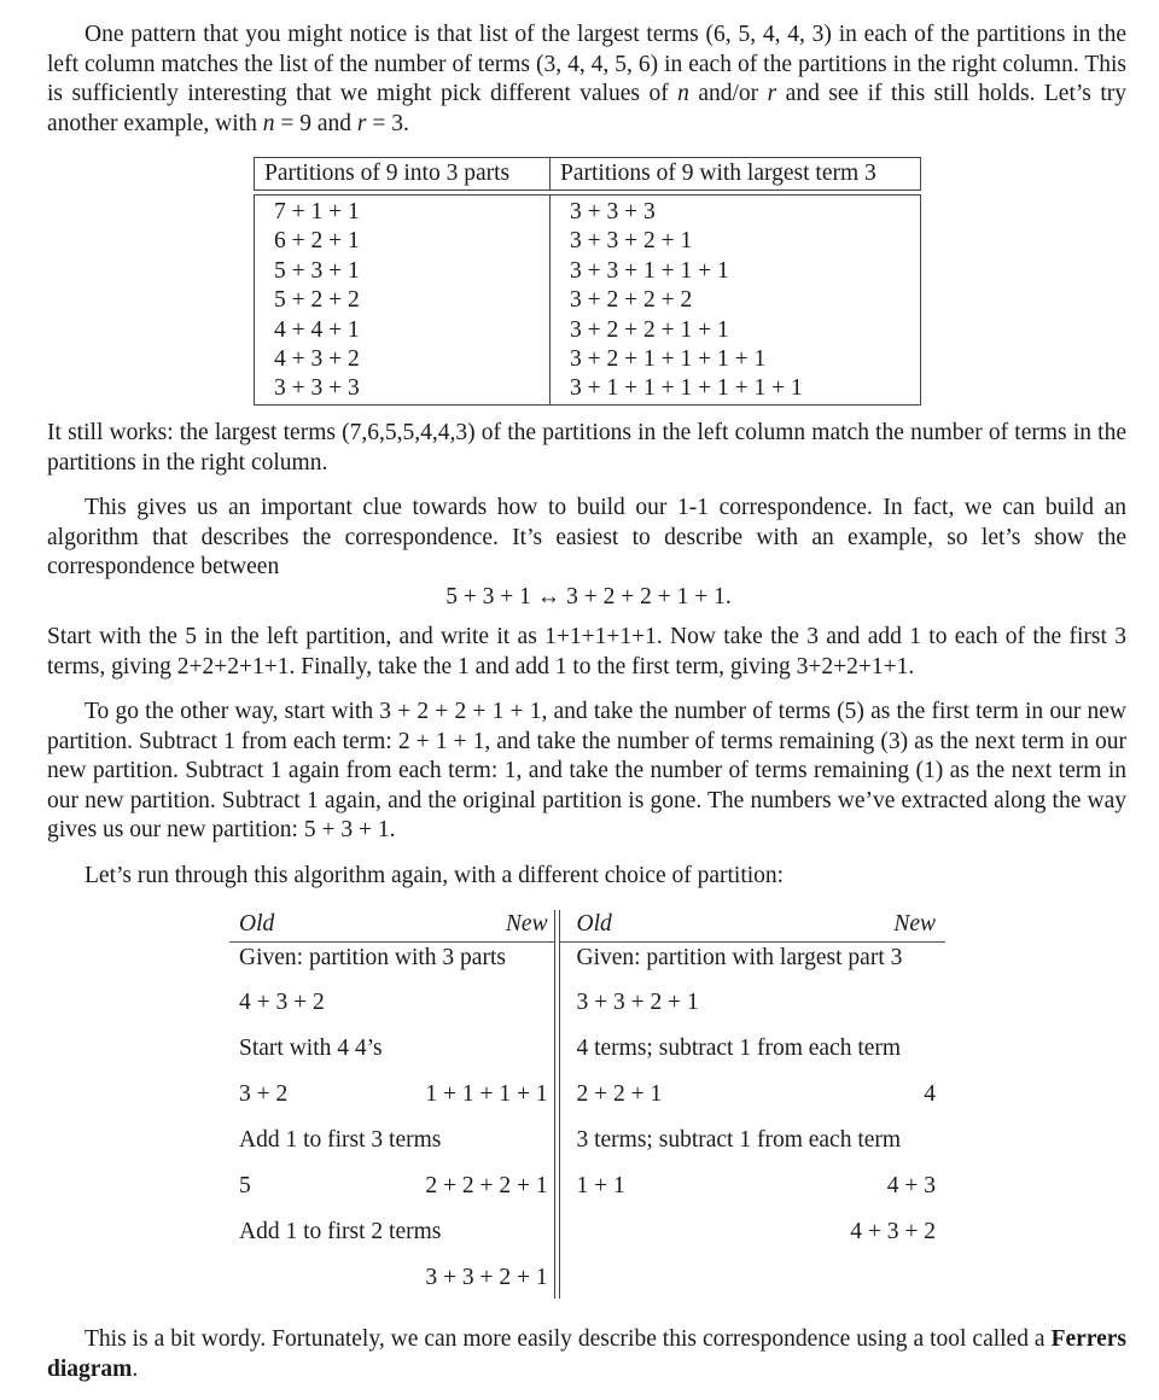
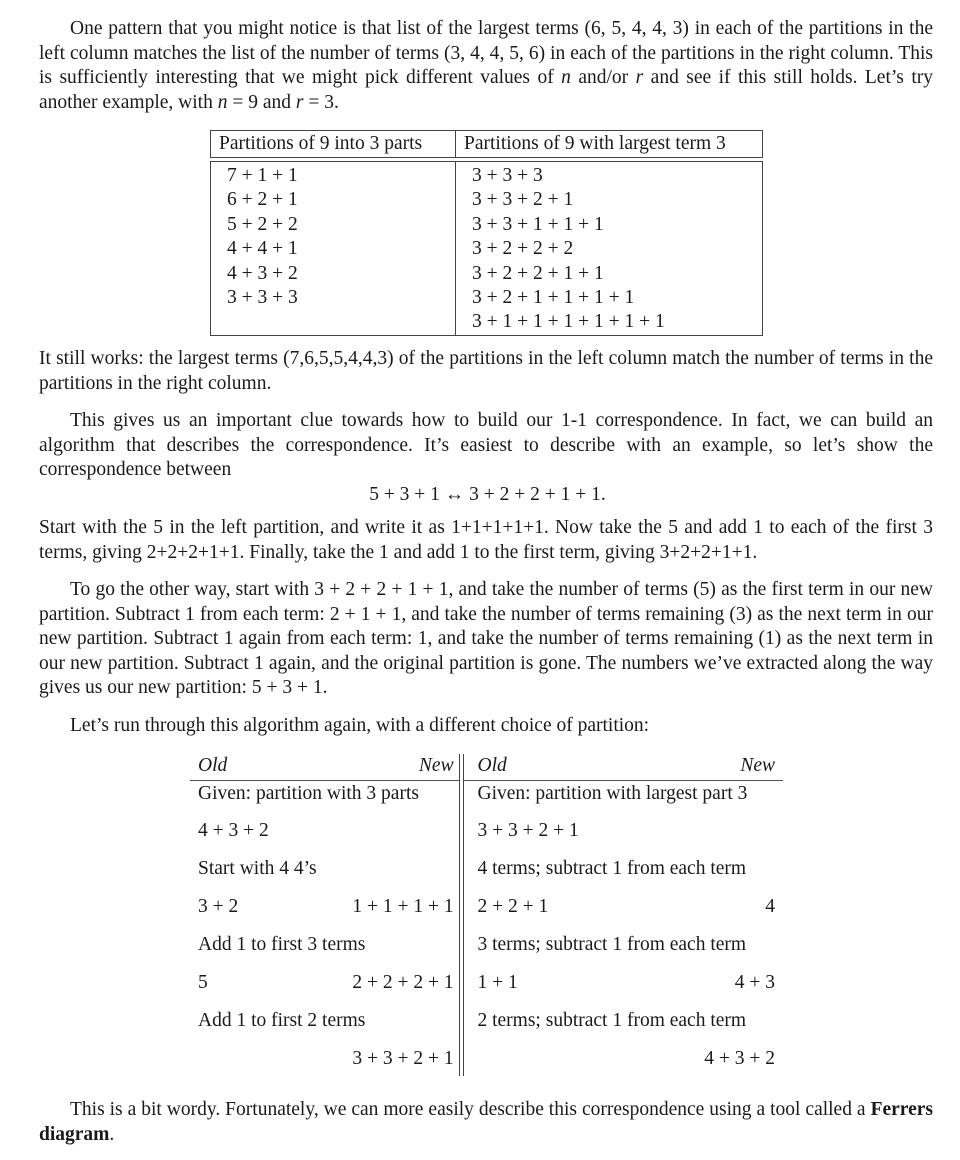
  One pattern that you might notice is that list of the largest terms (6, 5, 4, 4, 3) in each of the partitions in the left column matches the list of the number of terms (3, 4, 4, 5, 6) in each of the partitions in the right column. This is sufficiently interesting that we might pick different values of n and/or r and see if this still holds. Let’s try another example, with n = 9 and r = 3.
  Partitions of 9 into 3 parts
  Partitions of 9 with largest term 3
  7 + 1 + 1
  6 + 2 + 1
- 5 + 3 + 1
  5 + 2 + 2
  4 + 4 + 1
  4 + 3 + 2
  3 + 3 + 3
  3 + 3 + 3
  3 + 3 + 2 + 1
  3 + 3 + 1 + 1 + 1
  3 + 2 + 2 + 2
  3 + 2 + 2 + 1 + 1
  3 + 2 + 1 + 1 + 1 + 1
  3 + 1 + 1 + 1 + 1 + 1 + 1
  It still works: the largest terms (7,6,5,5,4,4,3) of the partitions in the left column match the number of terms in the partitions in the right column.
  This gives us an important clue towards how to build our 1-1 correspondence. In fact, we can build an algorithm that describes the correspondence. It’s easiest to describe with an example, so let’s show the correspondence between
  5 + 3 + 1 ↔ 3 + 2 + 2 + 1 + 1.
- Start with the 5 in the left partition, and write it as 1+1+1+1+1. Now take the 3 and add 1 to each of the first 3 terms, giving 2+2+2+1+1. Finally, take the 1 and add 1 to the first term, giving 3+2+2+1+1.
+ Start with the 5 in the left partition, and write it as 1+1+1+1+1. Now take the 5 and add 1 to each of the first 3 terms, giving 2+2+2+1+1. Finally, take the 1 and add 1 to the first term, giving 3+2+2+1+1.
  To go the other way, start with 3 + 2 + 2 + 1 + 1, and take the number of terms (5) as the first term in our new partition. Subtract 1 from each term: 2 + 1 + 1, and take the number of terms remaining (3) as the next term in our new partition. Subtract 1 again from each term: 1, and take the number of terms remaining (1) as the next term in our new partition. Subtract 1 again, and the original partition is gone. The numbers we’ve extracted along the way gives us our new partition: 5 + 3 + 1.
  Let’s run through this algorithm again, with a different choice of partition:
  Old
  New
  Given: partition with 3 parts
  4 + 3 + 2
  Start with 4 4’s
  3 + 2
  1 + 1 + 1 + 1
  Add 1 to first 3 terms
  5
  2 + 2 + 2 + 1
  Add 1 to first 2 terms
  3 + 3 + 2 + 1
  Old
  New
  Given: partition with largest part 3
  3 + 3 + 2 + 1
  4 terms; subtract 1 from each term
  2 + 2 + 1
  4
  3 terms; subtract 1 from each term
  1 + 1
  4 + 3
+ 2 terms; subtract 1 from each term
  4 + 3 + 2
  This is a bit wordy. Fortunately, we can more easily describe this correspondence using a tool called a Ferrers diagram.
